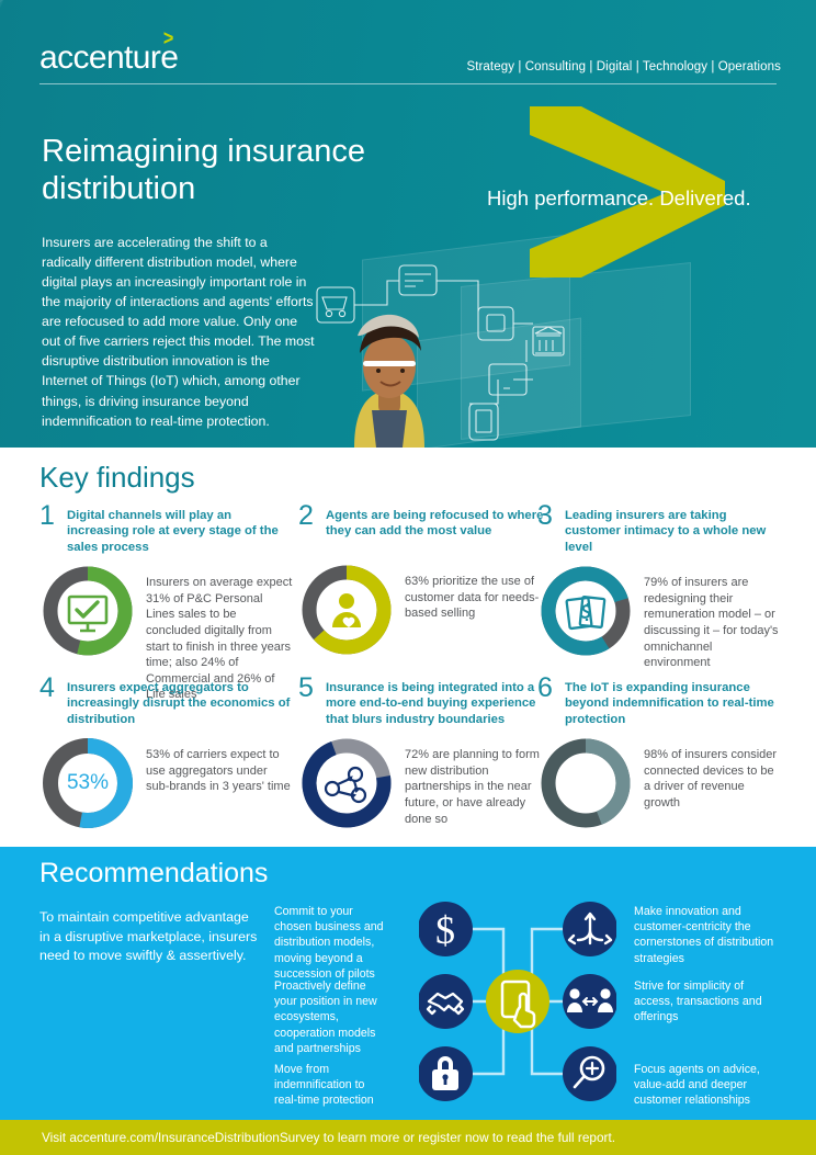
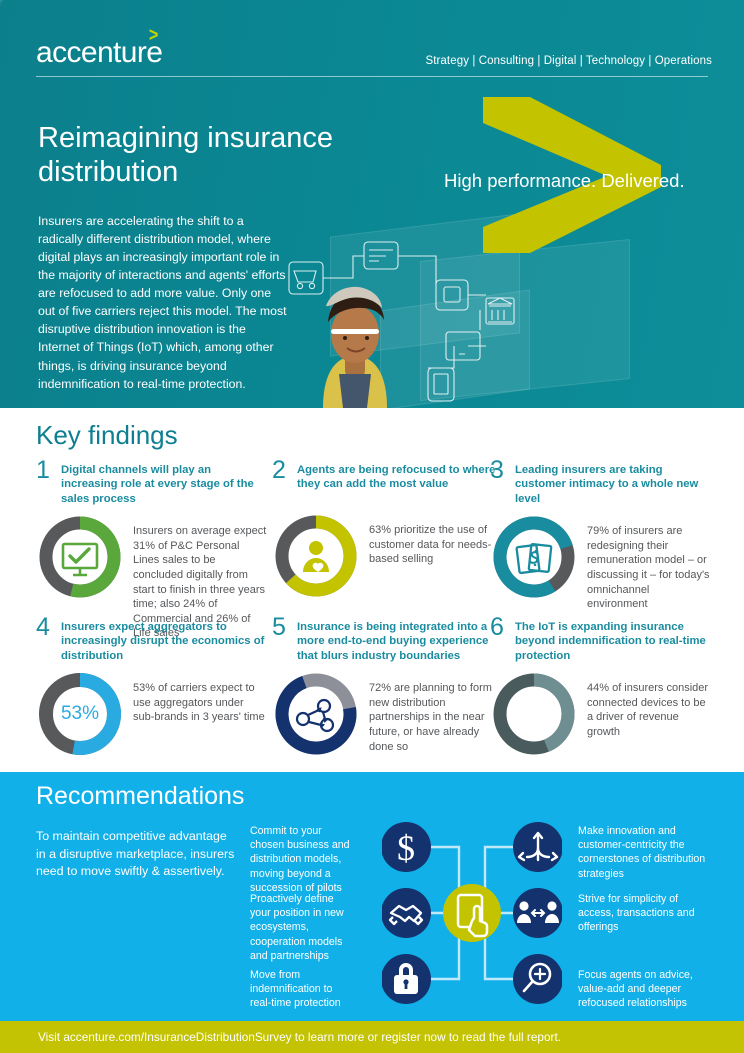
  accenture
  >
  Strategy | Consulting | Digital | Technology | Operations
  Reimagining insurance distribution
  Insurers are accelerating the shift to a radically different distribution model, where digital plays an increasingly important role in the majority of interactions and agents' efforts are refocused to add more value. Only one out of five carriers reject this model. The most disruptive distribution innovation is the Internet of Things (IoT) which, among other things, is driving insurance beyond indemnification to real-time protection.
  High performance. Delivered.
  Key findings
  1
  Digital channels will play an increasing role at every stage of the sales process
  Insurers on average expect 31% of P&C Personal Lines sales to be concluded digitally from start to finish in three years time; also 24% of Commercial and 26% of Life sales
  2
  Agents are being refocused to where they can add the most value
  63% prioritize the use of customer data for needs-based selling
  3
  Leading insurers are taking customer intimacy to a whole new level
  79% of insurers are redesigning their remuneration model – or discussing it – for today's omnichannel environment
  4
  Insurers expect aggregators to increasingly disrupt the economics of distribution
  53%
  53% of carriers expect to use aggregators under sub-brands in 3 years' time
  5
  Insurance is being integrated into a more end-to-end buying experience that blurs industry boundaries
  72% are planning to form new distribution partnerships in the near future, or have already done so
  6
  The IoT is expanding insurance beyond indemnification to real-time protection
- 98% of insurers consider connected devices to be a driver of revenue growth
+ 44% of insurers consider connected devices to be a driver of revenue growth
  Recommendations
  To maintain competitive advantage in a disruptive marketplace, insurers need to move swiftly & assertively.
  Commit to your chosen business and distribution models, moving beyond a succession of pilots
  Proactively define your position in new ecosystems, cooperation models and partnerships
  Move from indemnification to real-time protection
  Make innovation and customer-centricity the cornerstones of distribution strategies
  Strive for simplicity of access, transactions and offerings
- Focus agents on advice, value-add and deeper customer relationships
+ Focus agents on advice, value-add and deeper refocused relationships
  $
  Visit accenture.com/InsuranceDistributionSurvey to learn more or register now to read the full report.
